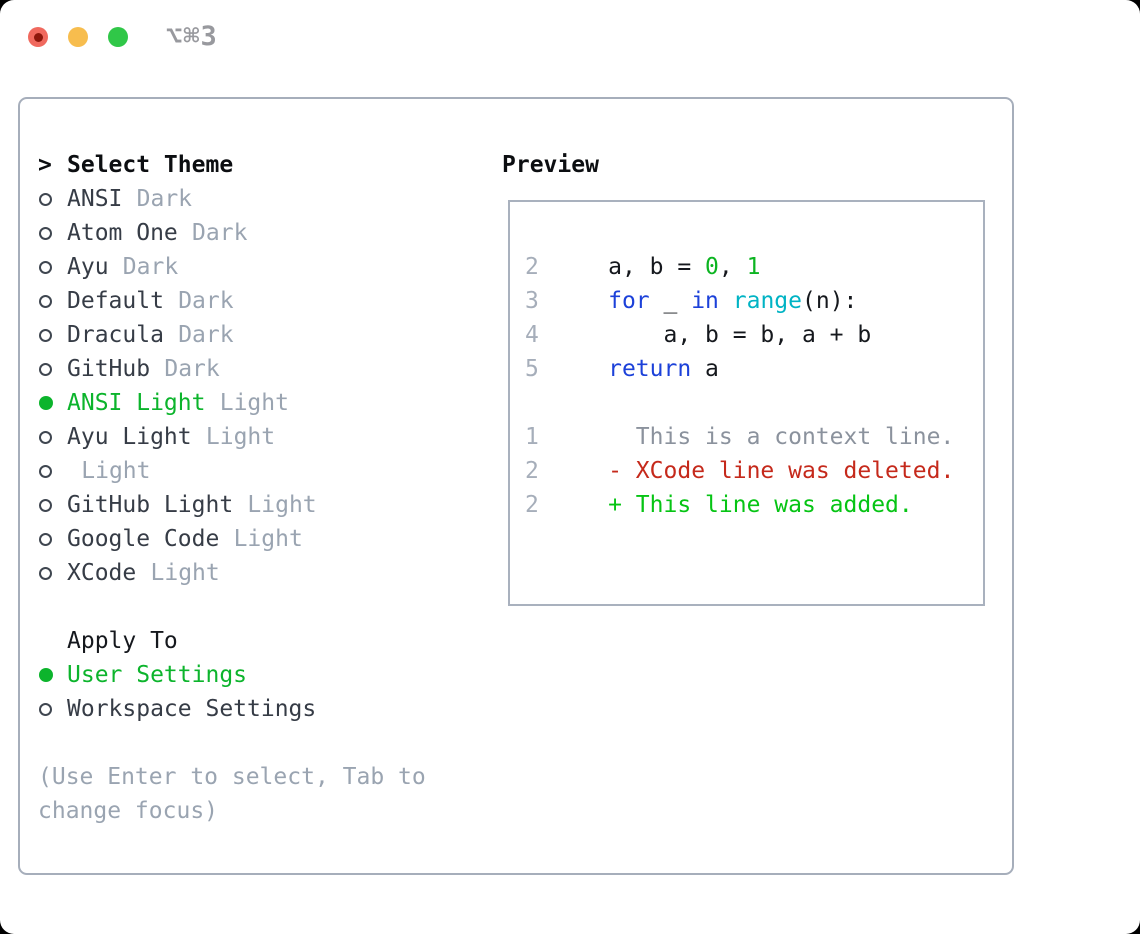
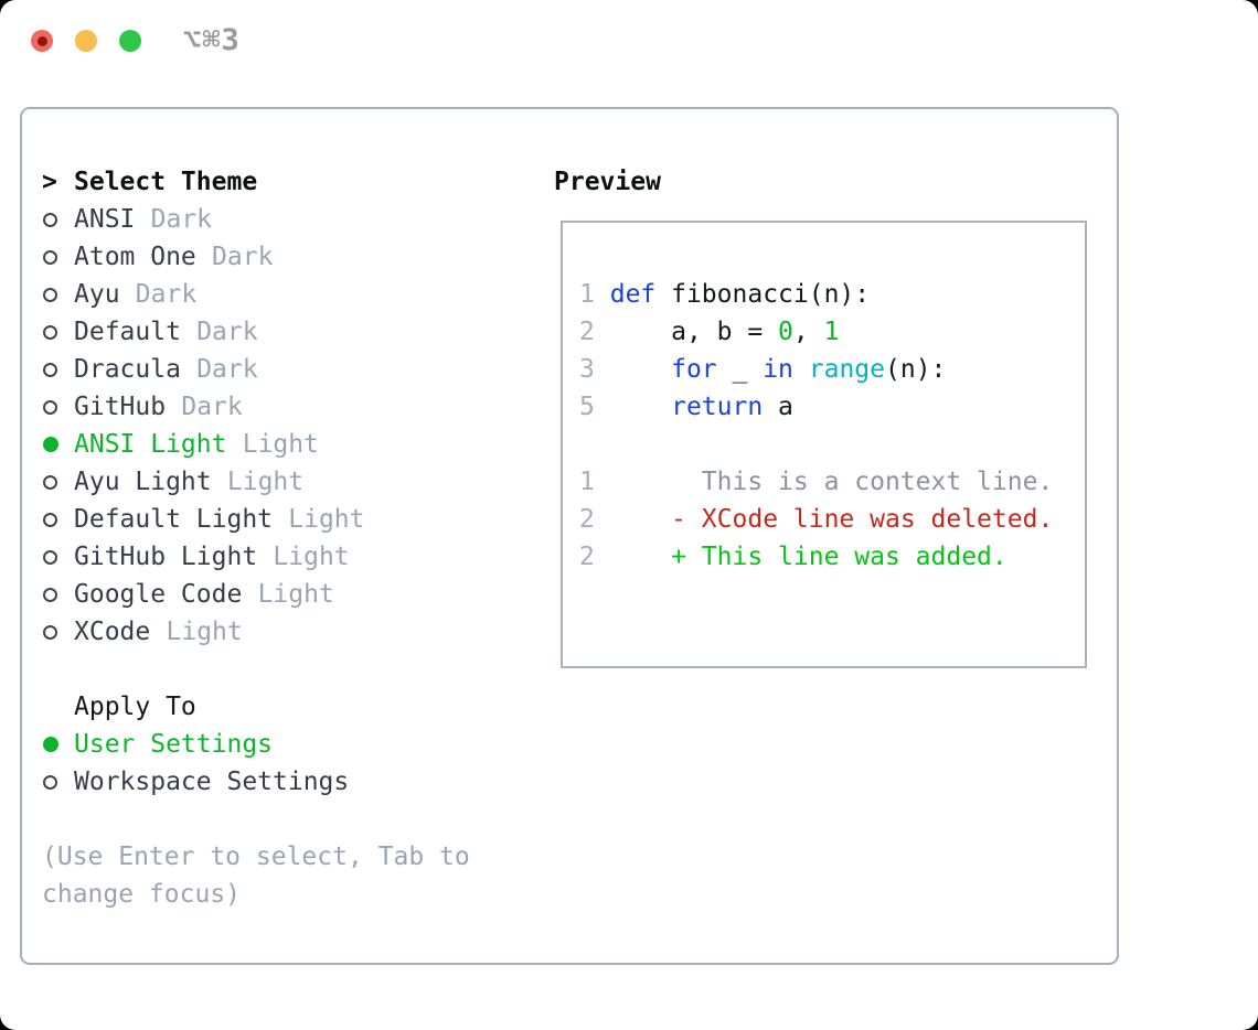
  ⌥⌘3
  >
  Select Theme
  ANSI
  Dark
  Atom One
  Dark
  Ayu
  Dark
  Default
  Dark
  Dracula
  Dark
  GitHub
  Dark
  ANSI Light
  Light
  Ayu Light
  Light
+ Default Light
  Light
  GitHub Light
  Light
  Google Code
  Light
  XCode
  Light
  Apply To
  User Settings
  Workspace Settings
  (Use Enter to select, Tab to
  change focus)
  Preview
+ 1 def fibonacci(n):
  2 a, b = 0, 1
  3 for _ in range(n):
- 4 a, b = b, a + b
  5 return a
  1 This is a context line.
  2 - XCode line was deleted.
  2 + This line was added.
